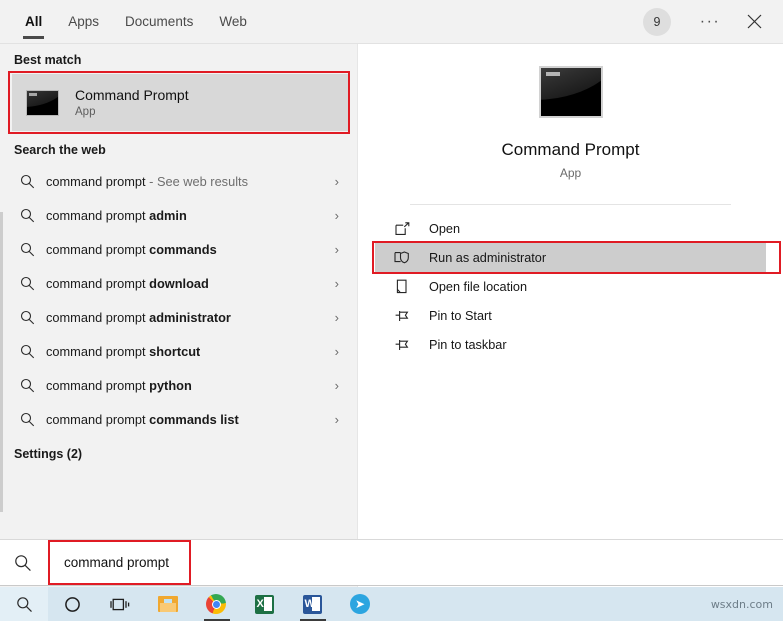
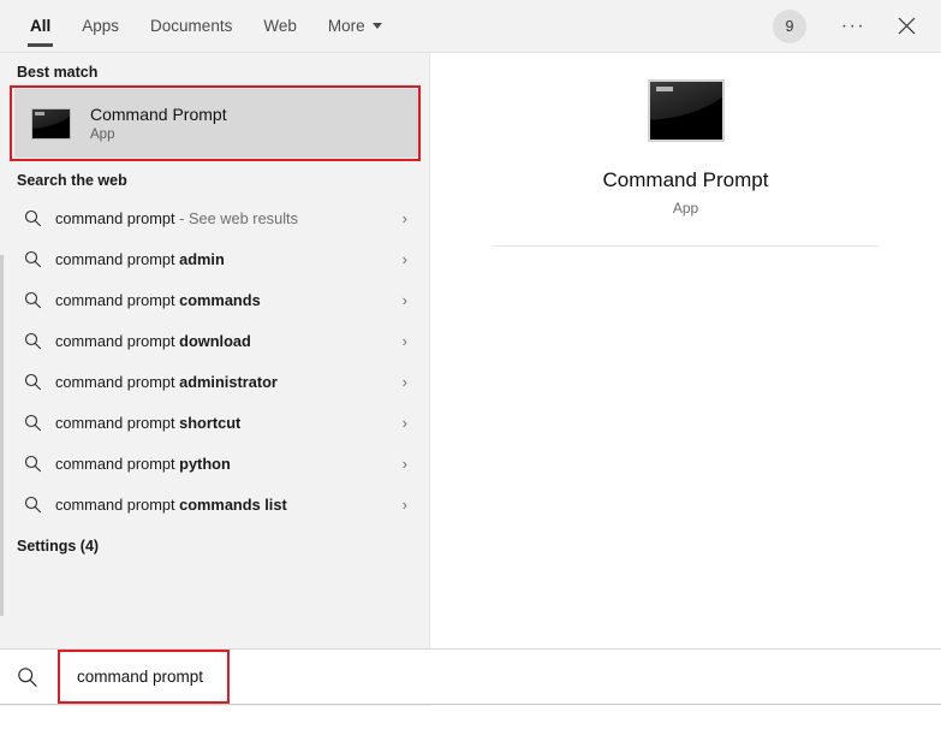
  All
  Apps
  Documents
  Web
+ More
  9
  ···
  Best match
  Command Prompt
  App
  Search the web
  command prompt - See web results
  ›
  command prompt admin
  ›
  command prompt commands
  ›
  command prompt download
  ›
  command prompt administrator
  ›
  command prompt shortcut
  ›
  command prompt python
  ›
  command prompt commands list
  ›
- Settings (2)
+ Settings (4)
  Command Prompt
  App
- Open
- Run as administrator
- Open file location
- Pin to Start
- Pin to taskbar
  command prompt
- X
- W
- ➤
- wsxdn.com
